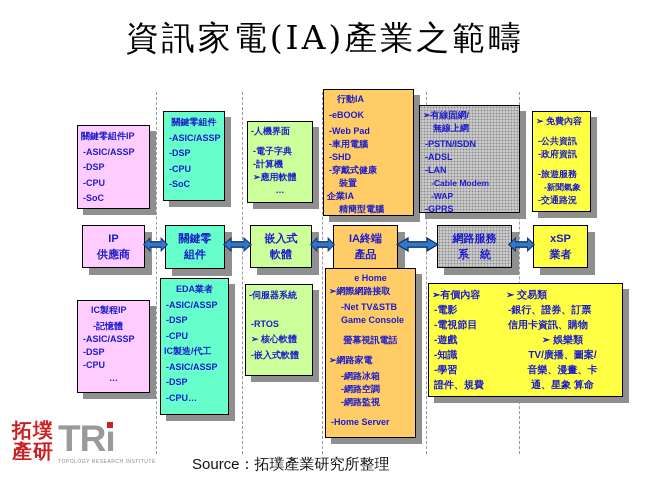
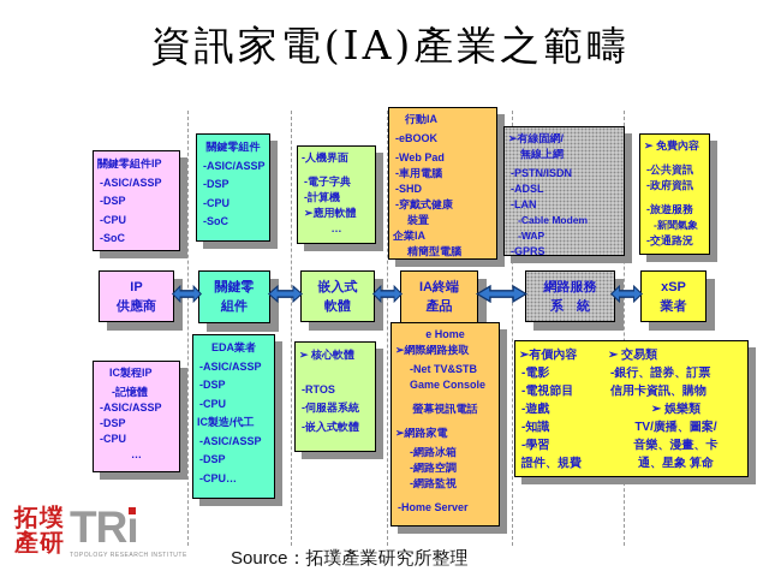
  資訊家電(IA)產業之範疇
  關鍵零組件IP
  -ASIC/ASSP
  -DSP
  -CPU
  -SoC
  關鍵零組件
  -ASIC/ASSP
  -DSP
  -CPU
  -SoC
  -人機界面
  -電子字典
  -計算機
  ➢應用軟體
  …
  行動IA
  -eBOOK
  -Web Pad
  -車用電腦
  -SHD
  -穿戴式健康
  裝置
  企業IA
  精簡型電腦
  ➢有線固網/
  無線上網
  -PSTN/ISDN
  -ADSL
  -LAN
  -Cable Modem
  -WAP
  -GPRS
  ➢ 免費內容
  -公共資訊
  -政府資訊
  -旅遊服務
  -新聞氣象
  -交通路況
  IP
  供應商
  關鍵零
  組件
  嵌入式
  軟體
  IA終端
  產品
  網路服務
  系 統
  xSP
  業者
  IC製程IP
  -記憶體
  -ASIC/ASSP
  -DSP
  -CPU
  …
  EDA業者
  -ASIC/ASSP
  -DSP
  -CPU
  IC製造/代工
  -ASIC/ASSP
  -DSP
  -CPU…
- -伺服器系統
+ ➢ 核心軟體
  -RTOS
- ➢ 核心軟體
+ -伺服器系統
  -嵌入式軟體
  e Home
  ➢網際網路接取
  -Net TV&STB
  Game Console
  螢幕視訊電話
  ➢網路家電
  -網路冰箱
  -網路空調
  -網路監視
  -Home Server
  ➢有價內容
  -電影
  -電視節目
  -遊戲
  -知識
  -學習
  證件、規費
  ➢ 交易類
  -銀行、證券、訂票
  信用卡資訊、購物
  ➢ 娛樂類
  TV/廣播、圖案/
  音樂、漫畫、卡
  通、星象 算命
  拓墣
  產研
  TRı
  Source：拓璞產業研究所整理
